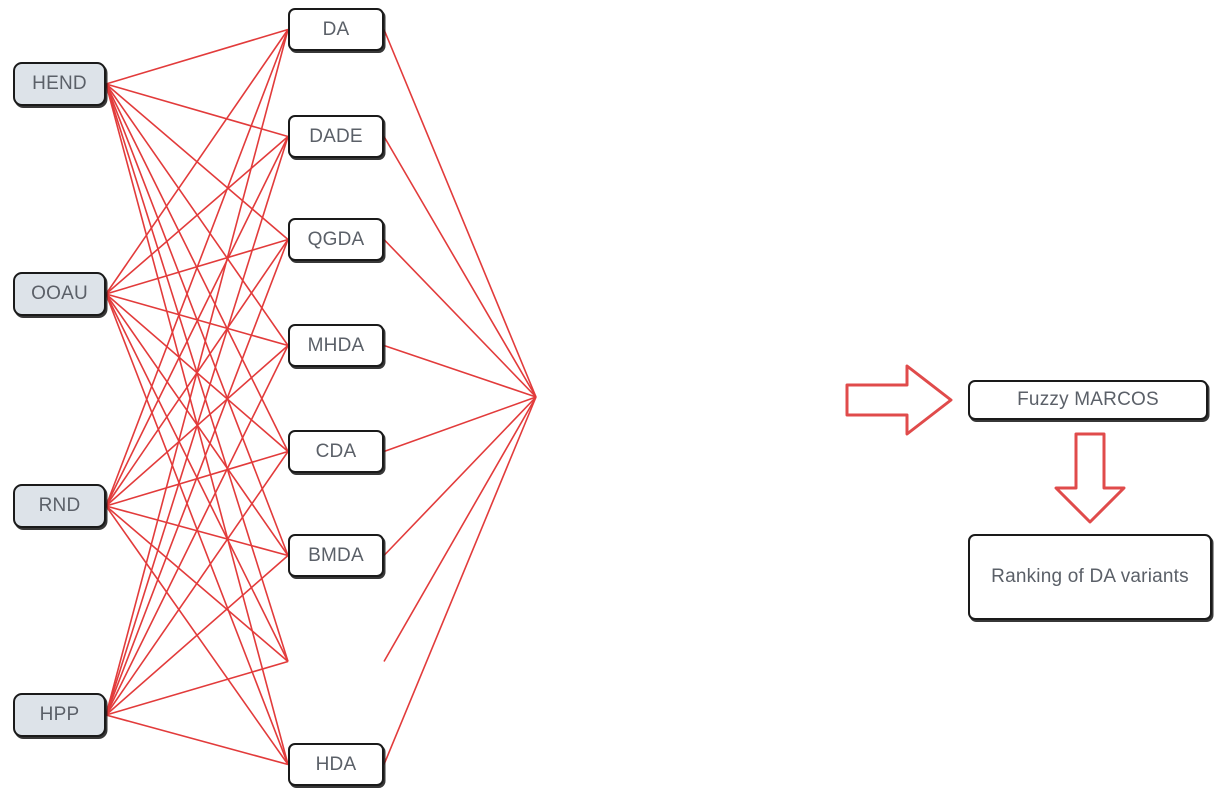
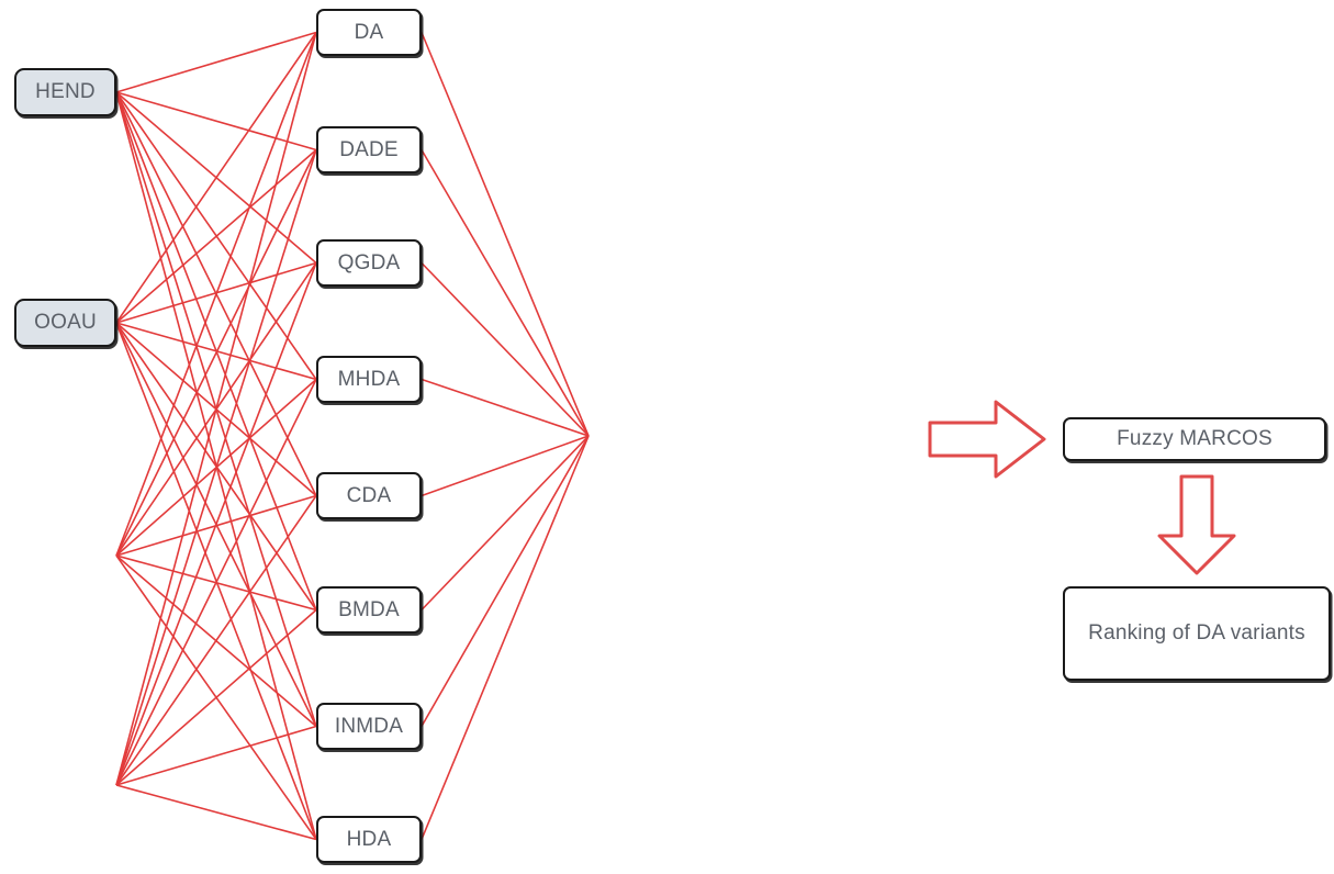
  HEND
  OOAU
- RND
- HPP
  DA
  DADE
  QGDA
  MHDA
  CDA
  BMDA
+ INMDA
  HDA
  Fuzzy MARCOS
  Ranking of DA variants
